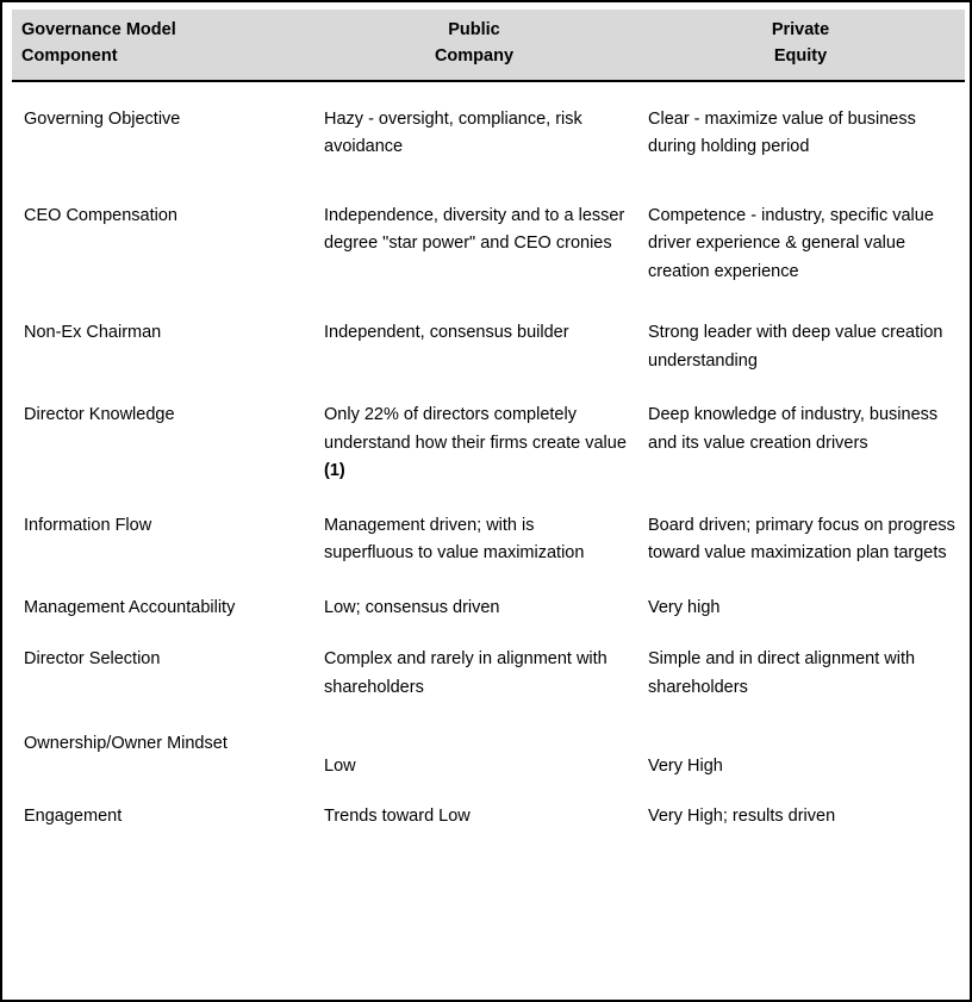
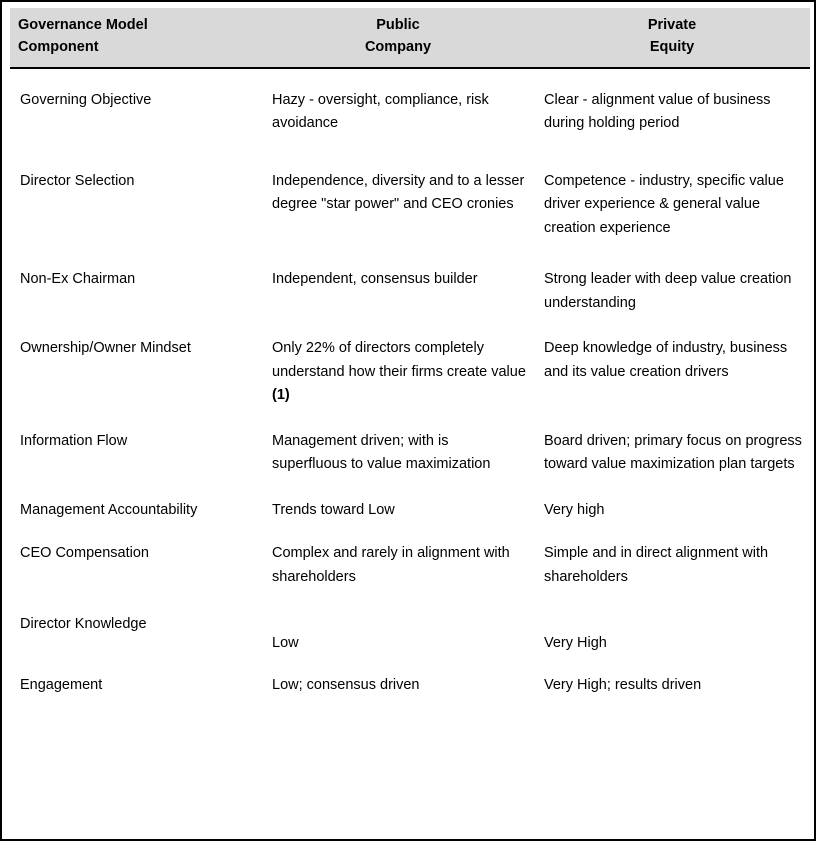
  Governance Model Component	Public Company	Private Equity
- Governing Objective	Hazy - oversight, compliance, risk avoidance	Clear - maximize value of business during holding period
+ Governing Objective	Hazy - oversight, compliance, risk avoidance	Clear - alignment value of business during holding period
- CEO Compensation	Independence, diversity and to a lesser degree "star power" and CEO cronies	Competence - industry, specific value driver experience & general value creation experience
+ Director Selection	Independence, diversity and to a lesser degree "star power" and CEO cronies	Competence - industry, specific value driver experience & general value creation experience
  Non-Ex Chairman	Independent, consensus builder	Strong leader with deep value creation understanding
- Director Knowledge	Only 22% of directors completely understand how their firms create value (1)	Deep knowledge of industry, business and its value creation drivers
+ Ownership/Owner Mindset	Only 22% of directors completely understand how their firms create value (1)	Deep knowledge of industry, business and its value creation drivers
  Information Flow	Management driven; with is superfluous to value maximization	Board driven; primary focus on progress toward value maximization plan targets
- Management Accountability	Low; consensus driven	Very high
+ Management Accountability	Trends toward Low	Very high
- Director Selection	Complex and rarely in alignment with shareholders	Simple and in direct alignment with shareholders
+ CEO Compensation	Complex and rarely in alignment with shareholders	Simple and in direct alignment with shareholders
- Ownership/Owner Mindset	Low	Very High
+ Director Knowledge	Low	Very High
- Engagement	Trends toward Low	Very High; results driven
+ Engagement	Low; consensus driven	Very High; results driven
